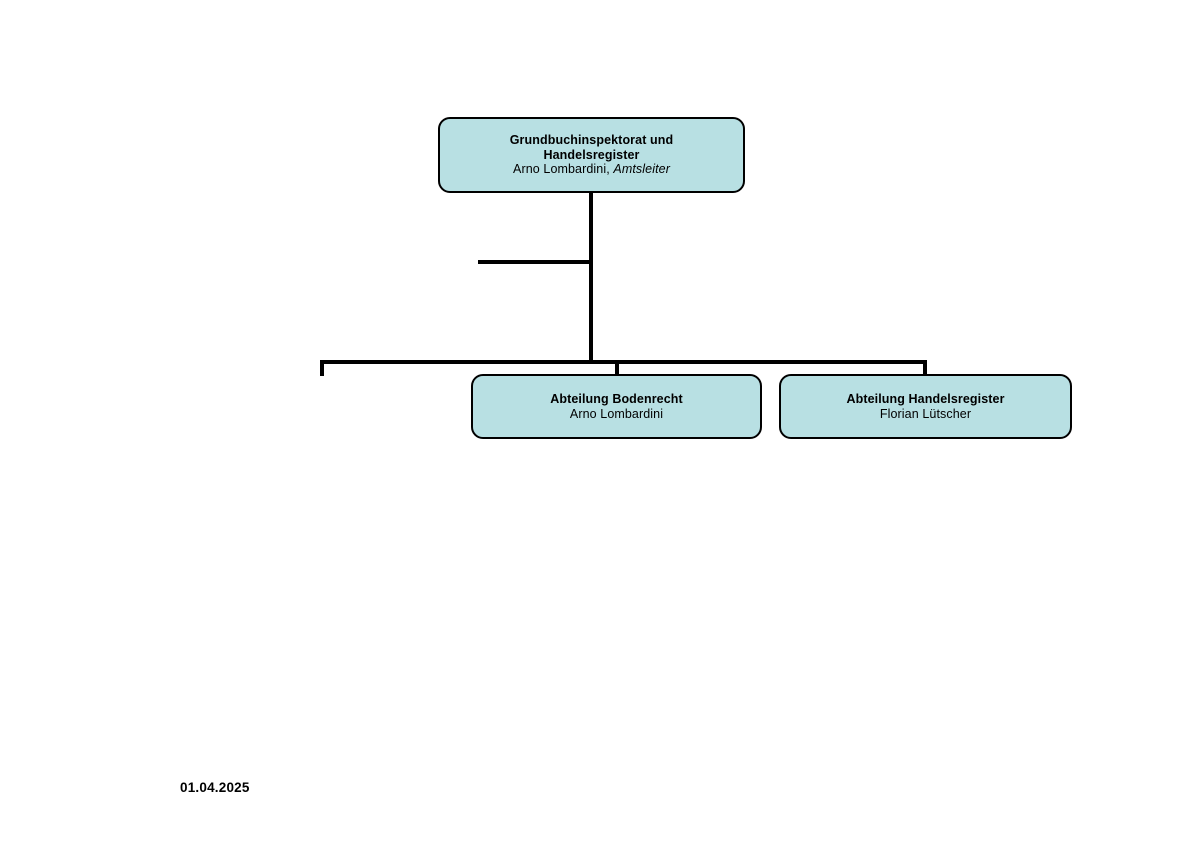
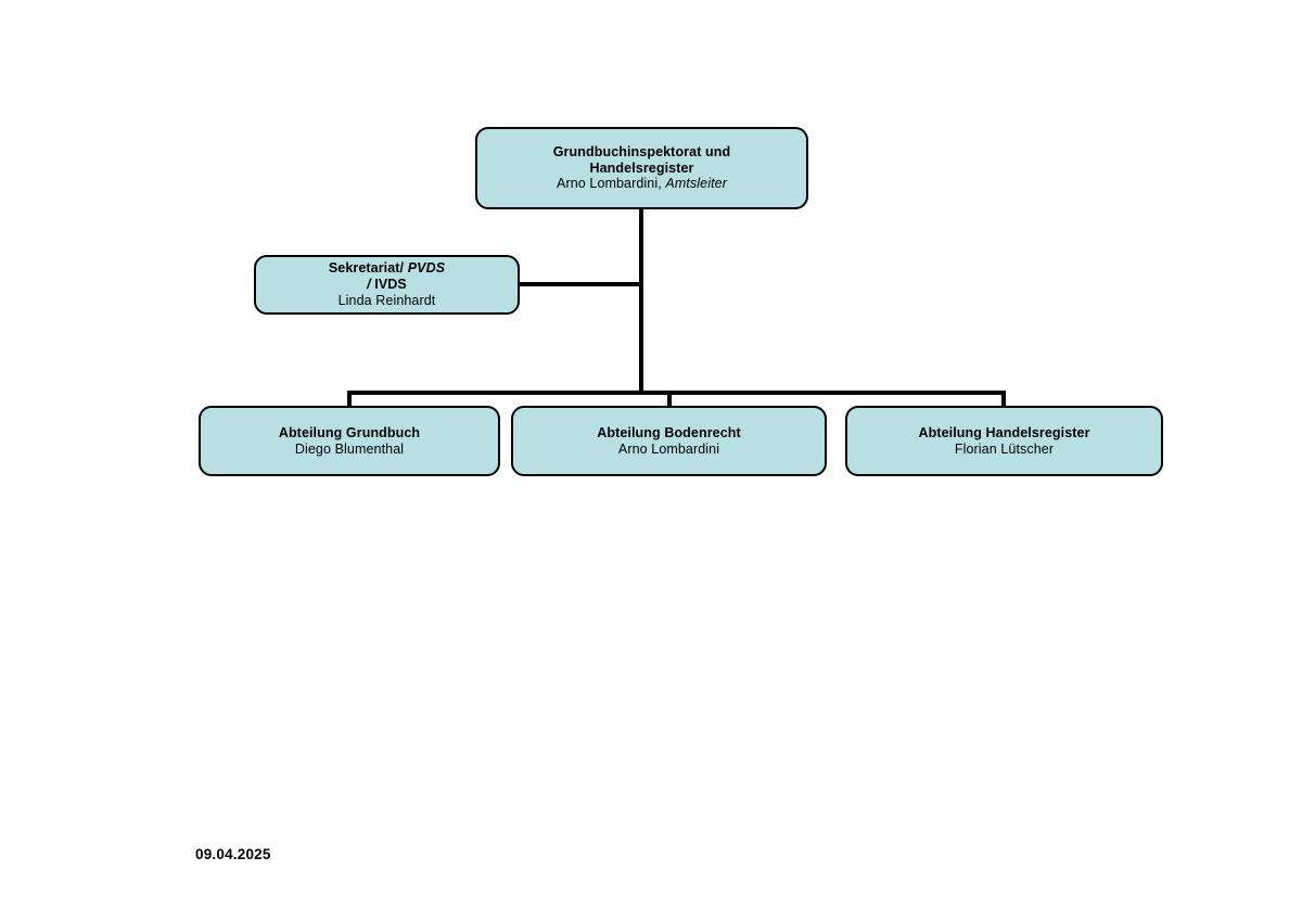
  Grundbuchinspektorat und
  Handelsregister
  Arno Lombardini, Amtsleiter
+ Sekretariat/ PVDS
+ / IVDS
+ Linda Reinhardt
+ Abteilung Grundbuch
+ Diego Blumenthal
  Abteilung Bodenrecht
  Arno Lombardini
  Abteilung Handelsregister
  Florian Lütscher
- 01.04.2025
+ 09.04.2025
